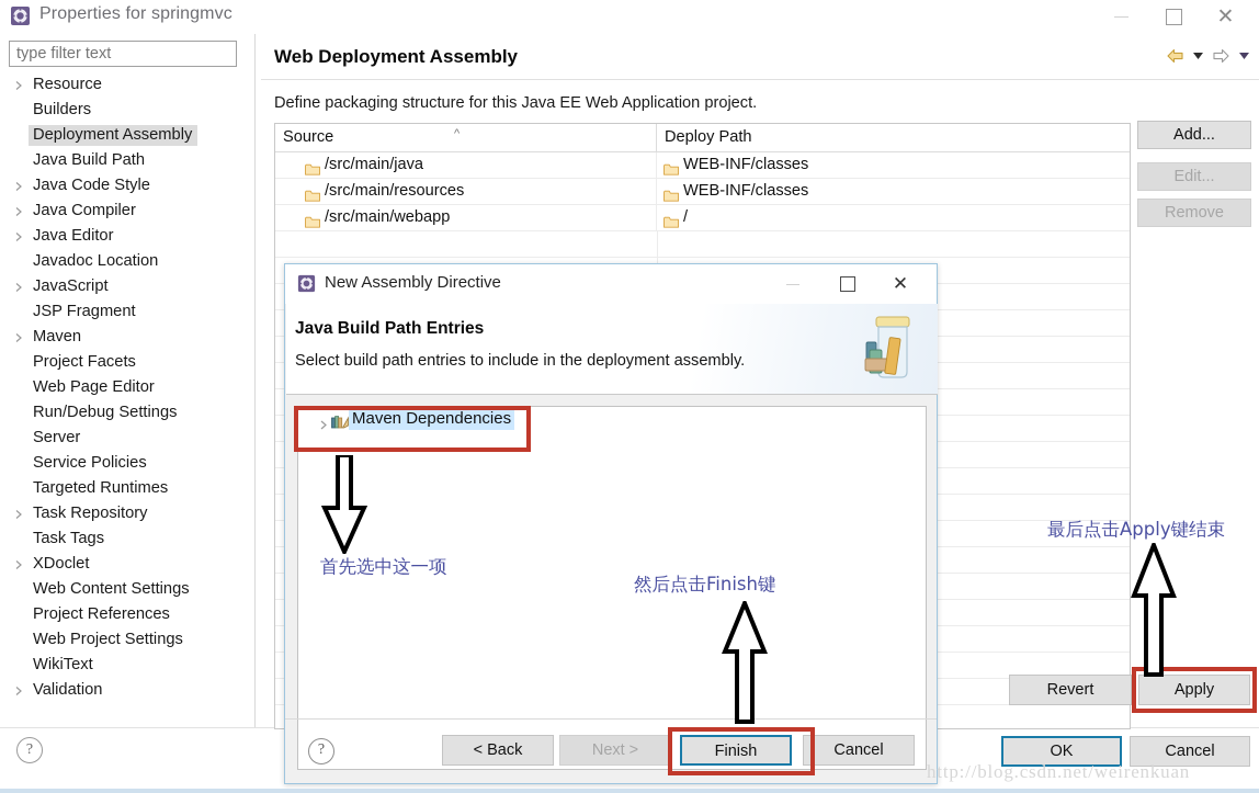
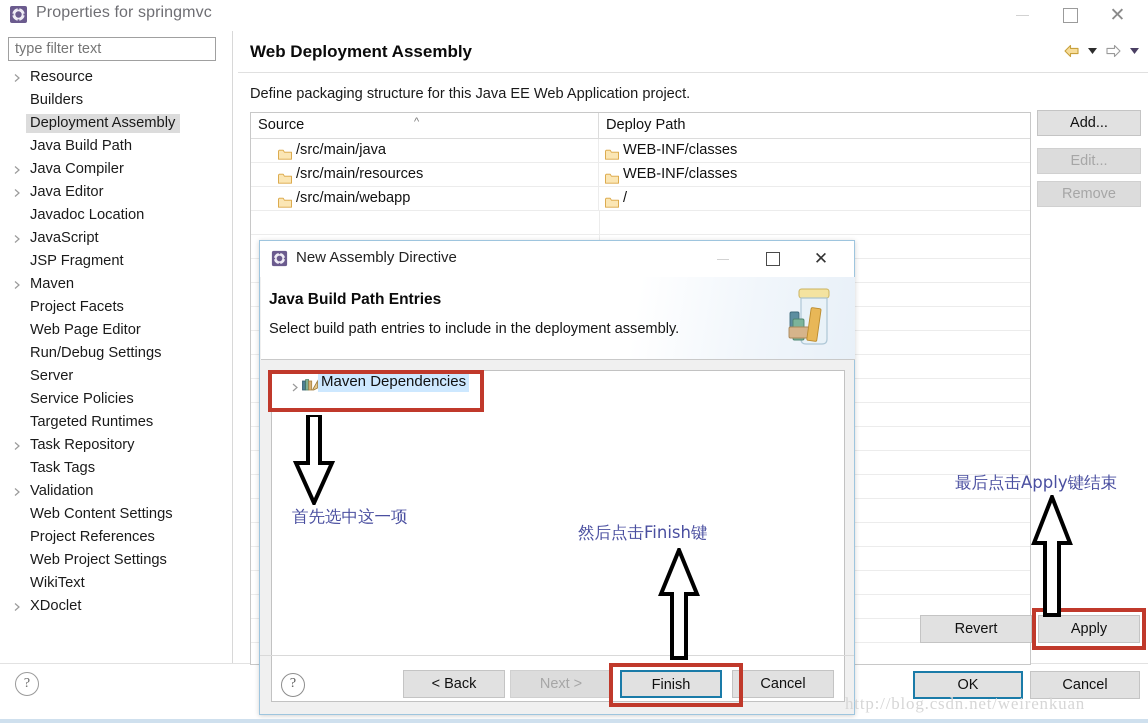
  Properties for springmvc
  ✕
  type filter text
  Resource
  Builders
  Deployment Assembly
  Java Build Path
- Java Code Style
  Java Compiler
  Java Editor
  Javadoc Location
  JavaScript
  JSP Fragment
  Maven
  Project Facets
  Web Page Editor
  Run/Debug Settings
  Server
  Service Policies
  Targeted Runtimes
  Task Repository
  Task Tags
- XDoclet
+ Validation
  Web Content Settings
  Project References
  Web Project Settings
  WikiText
- Validation
+ XDoclet
  ?
  Web Deployment Assembly
  Define packaging structure for this Java EE Web Application project.
  Source
  ^
  Deploy Path
  /src/main/java
  WEB-INF/classes
  /src/main/resources
  WEB-INF/classes
  /src/main/webapp
  /
  Add...
  Edit...
  Remove
  Revert
  Apply
  OK
  Cancel
  New Assembly Directive
  ✕
  Java Build Path Entries
  Select build path entries to include in the deployment assembly.
  Maven Dependencies
  ?
  < Back
  Next >
  Finish
  Cancel
  首先选中这一项
  然后点击Finish键
  最后点击Apply键结束
  http://blog.csdn.net/weirenkuan
